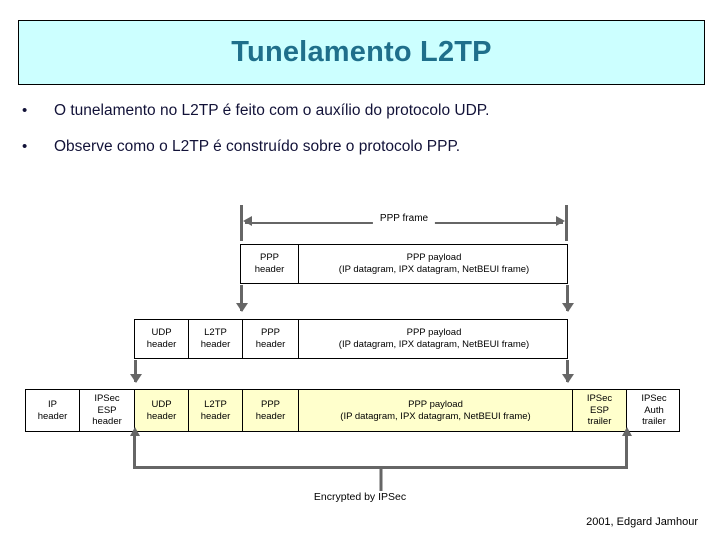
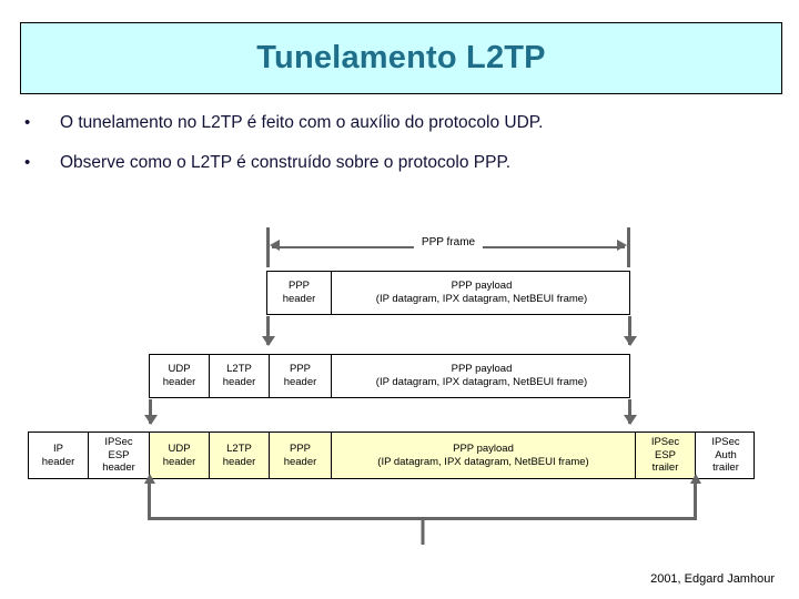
  Tunelamento L2TP
  •
  O tunelamento no L2TP é feito com o auxílio do protocolo UDP.
  •
  Observe como o L2TP é construído sobre o protocolo PPP.
  PPP frame
  PPP
  header
  PPP payload
  (IP datagram, IPX datagram, NetBEUI frame)
  UDP
  header
  L2TP
  header
  PPP
  header
  PPP payload
  (IP datagram, IPX datagram, NetBEUI frame)
  IP
  header
  IPSec
  ESP
  header
  UDP
  header
  L2TP
  header
  PPP
  header
  PPP payload
  (IP datagram, IPX datagram, NetBEUI frame)
  IPSec
  ESP
  trailer
  IPSec
  Auth
  trailer
- Encrypted by IPSec
  2001, Edgard Jamhour
